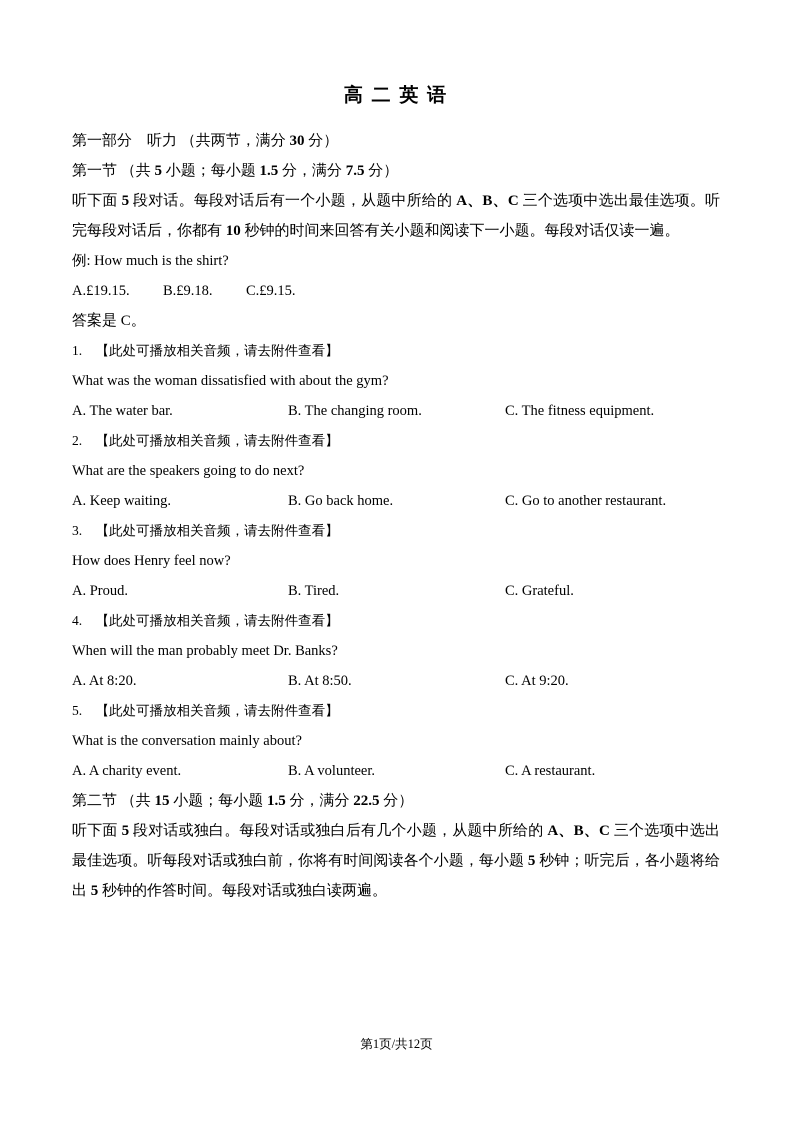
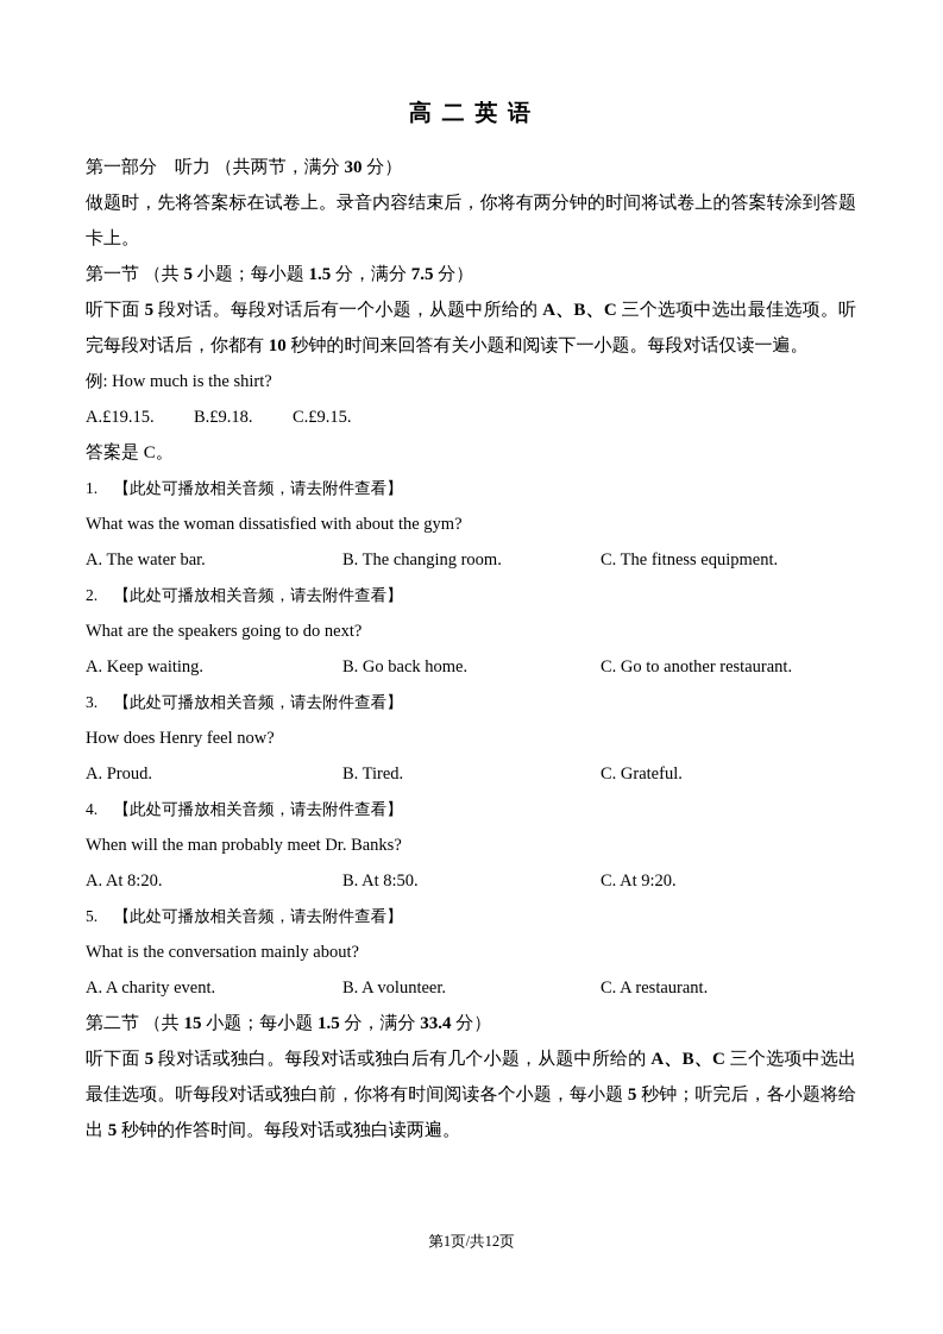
  高 二 英 语
  第一部分 听力 （共两节，满分 30 分）
+ 做题时，先将答案标在试卷上。录音内容结束后，你将有两分钟的时间将试卷上的答案转涂到答题卡上。
  第一节 （共 5 小题；每小题 1.5 分，满分 7.5 分）
  听下面 5 段对话。每段对话后有一个小题，从题中所给的 A、B、C 三个选项中选出最佳选项。听完每段对话后，你都有 10 秒钟的时间来回答有关小题和阅读下一小题。每段对话仅读一遍。
  例: How much is the shirt?
  A.£19.15.
  B.£9.18.
  C.£9.15.
  答案是 C。
  1. 【此处可播放相关音频，请去附件查看】
  What was the woman dissatisfied with about the gym?
  A. The water bar.
  B. The changing room.
  C. The fitness equipment.
  2. 【此处可播放相关音频，请去附件查看】
  What are the speakers going to do next?
  A. Keep waiting.
  B. Go back home.
  C. Go to another restaurant.
  3. 【此处可播放相关音频，请去附件查看】
  How does Henry feel now?
  A. Proud.
  B. Tired.
  C. Grateful.
  4. 【此处可播放相关音频，请去附件查看】
  When will the man probably meet Dr. Banks?
  A. At 8:20.
  B. At 8:50.
  C. At 9:20.
  5. 【此处可播放相关音频，请去附件查看】
  What is the conversation mainly about?
  A. A charity event.
  B. A volunteer.
  C. A restaurant.
- 第二节 （共 15 小题；每小题 1.5 分，满分 22.5 分）
+ 第二节 （共 15 小题；每小题 1.5 分，满分 33.4 分）
  听下面 5 段对话或独白。每段对话或独白后有几个小题，从题中所给的 A、B、C 三个选项中选出最佳选项。听每段对话或独白前，你将有时间阅读各个小题，每小题 5 秒钟；听完后，各小题将给出 5 秒钟的作答时间。每段对话或独白读两遍。
  第1页/共12页
